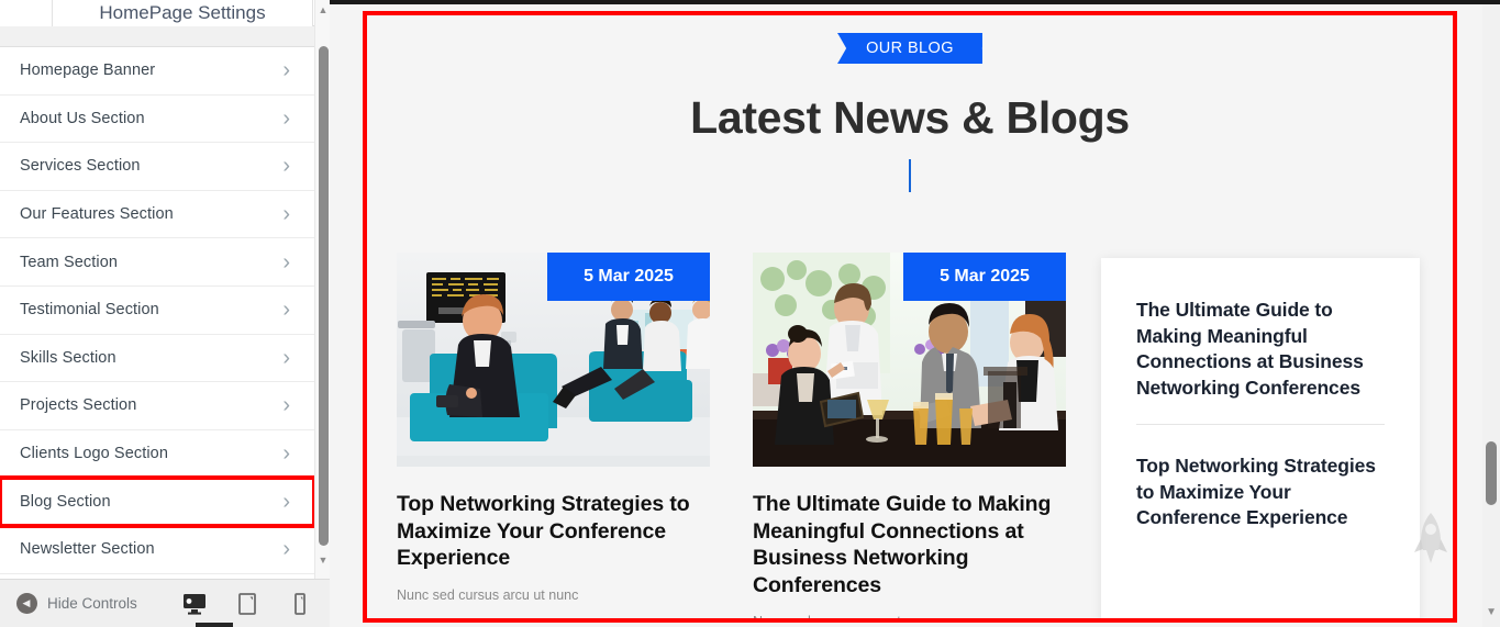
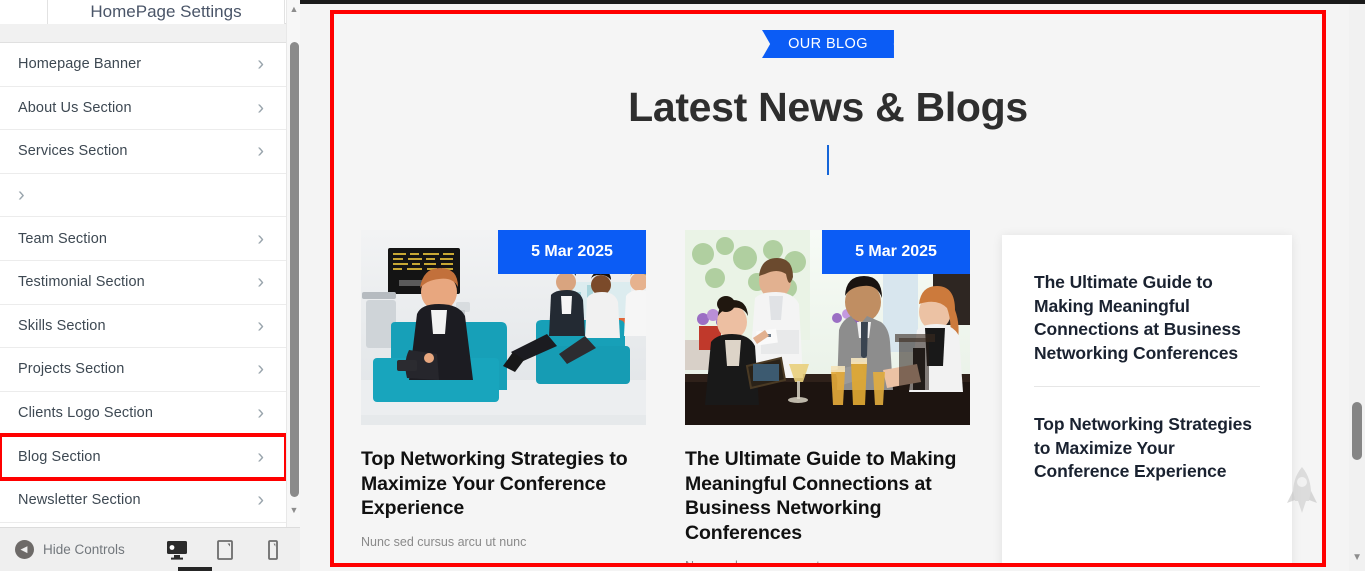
  HomePage Settings
  Homepage Banner
  ›
  About Us Section
  ›
  Services Section
  ›
- Our Features Section
  ›
  Team Section
  ›
  Testimonial Section
  ›
  Skills Section
  ›
  Projects Section
  ›
  Clients Logo Section
  ›
  Blog Section
  ›
  Newsletter Section
  ›
  ▲
  ▼
  ◀
  Hide Controls
  OUR BLOG
  Latest News & Blogs
  5 Mar 2025
  Top Networking Strategies to Maximize Your Conference Experience
  Nunc sed cursus arcu ut nunc
  5 Mar 2025
  The Ultimate Guide to Making Meaningful Connections at Business Networking Conferences
  The Ultimate Guide to Making Meaningful Connections at Business Networking Conferences
  Top Networking Strategies to Maximize Your Conference Experience
  ▼
